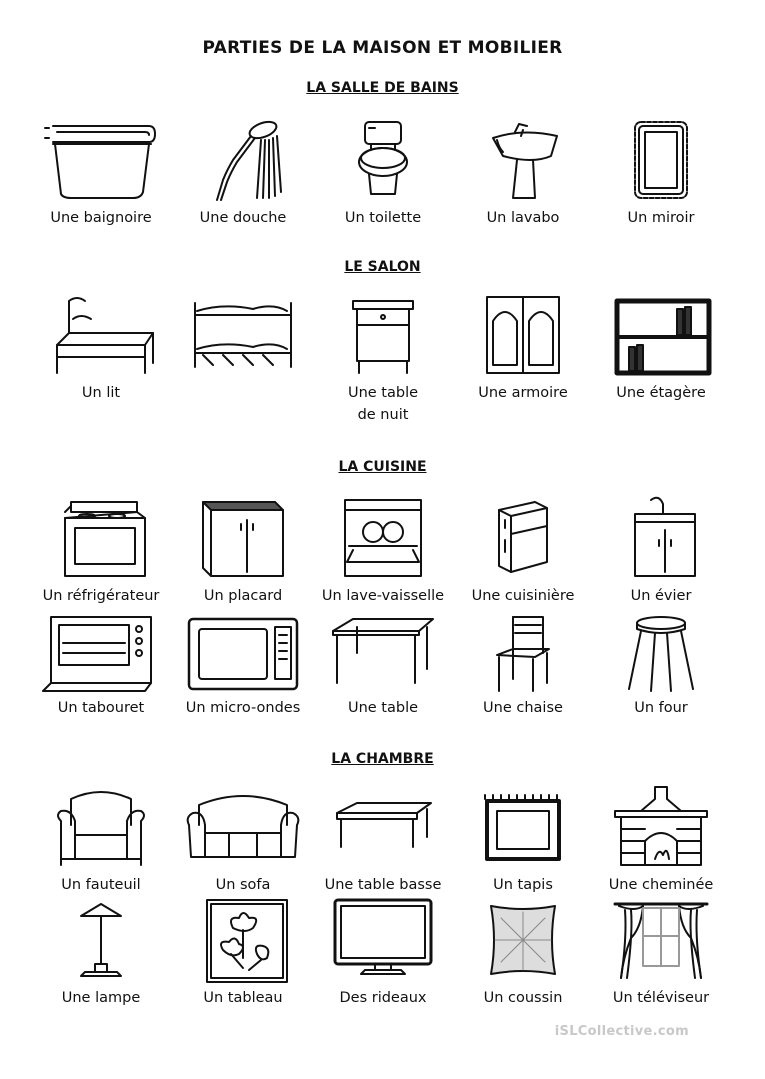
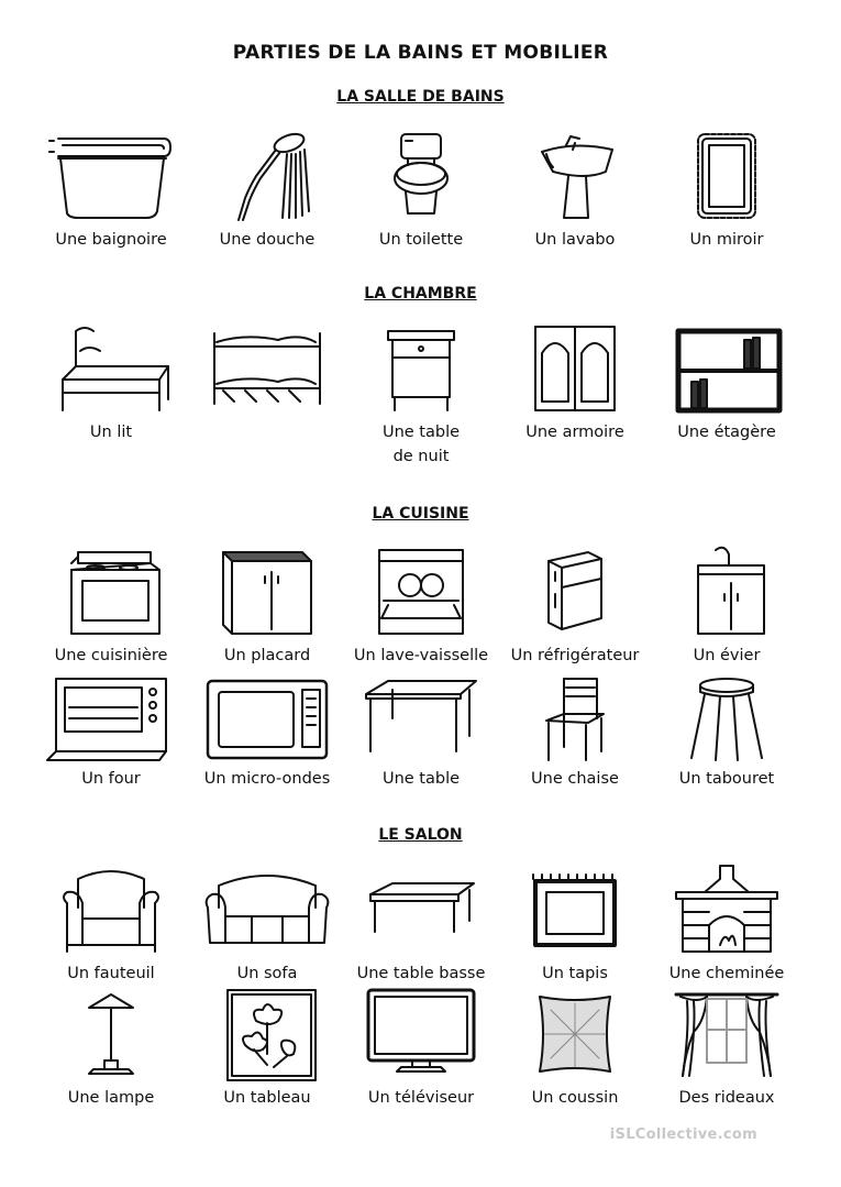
- PARTIES DE LA MAISON ET MOBILIER
+ PARTIES DE LA BAINS ET MOBILIER
  LA SALLE DE BAINS
  Une baignoire
  Une douche
  Un toilette
  Un lavabo
  Un miroir
- LE SALON
+ LA CHAMBRE
  Un lit
  Une table
  de nuit
  Une armoire
  Une étagère
  LA CUISINE
- Un réfrigérateur
+ Une cuisinière
  Un placard
  Un lave-vaisselle
- Une cuisinière
+ Un réfrigérateur
  Un évier
- Un tabouret
+ Un four
  Un micro-ondes
  Une table
  Une chaise
- Un four
+ Un tabouret
- LA CHAMBRE
+ LE SALON
  Un fauteuil
  Un sofa
  Une table basse
  Un tapis
  Une cheminée
  Une lampe
  Un tableau
- Des rideaux
+ Un téléviseur
  Un coussin
- Un téléviseur
+ Des rideaux
  iSLCollective.com
